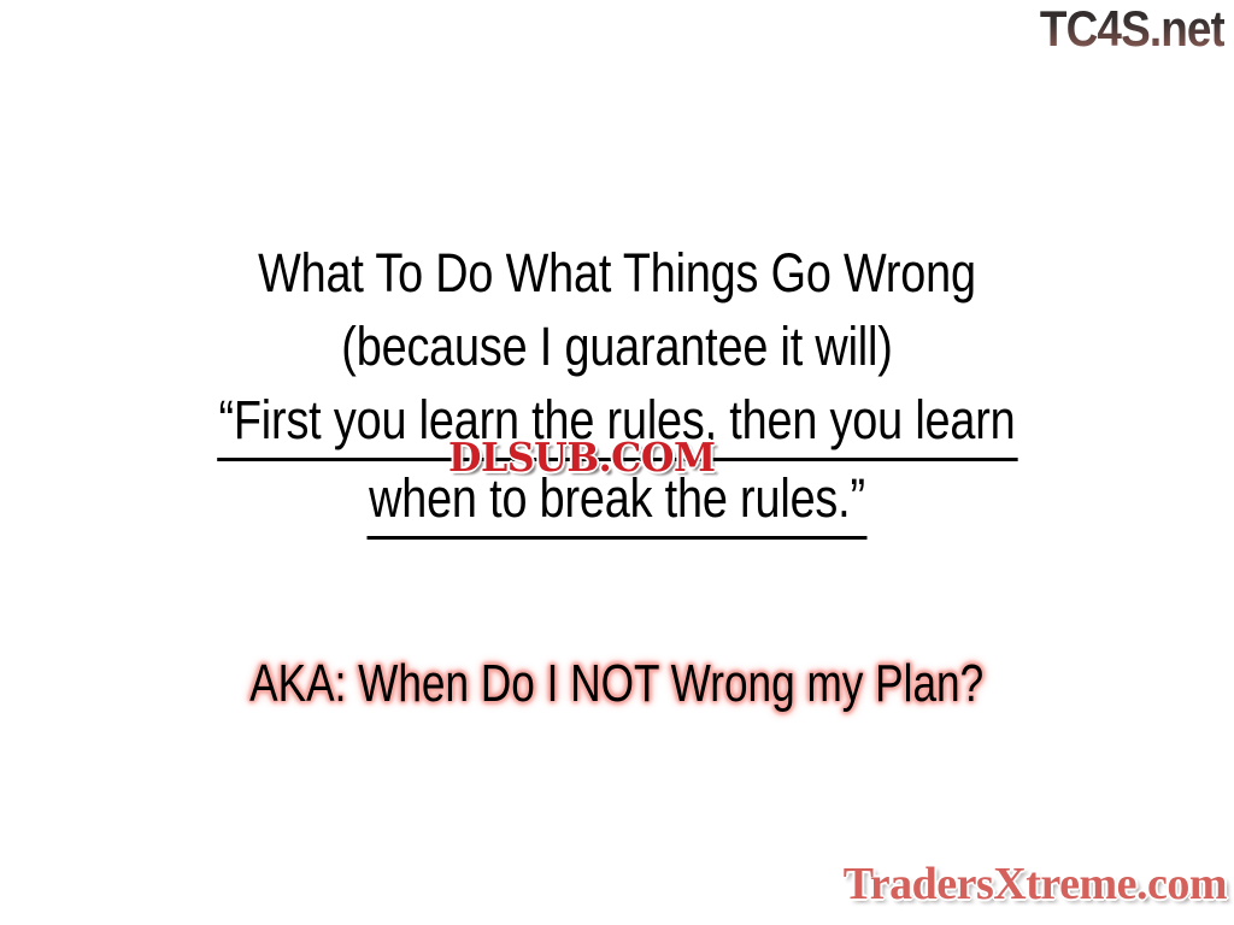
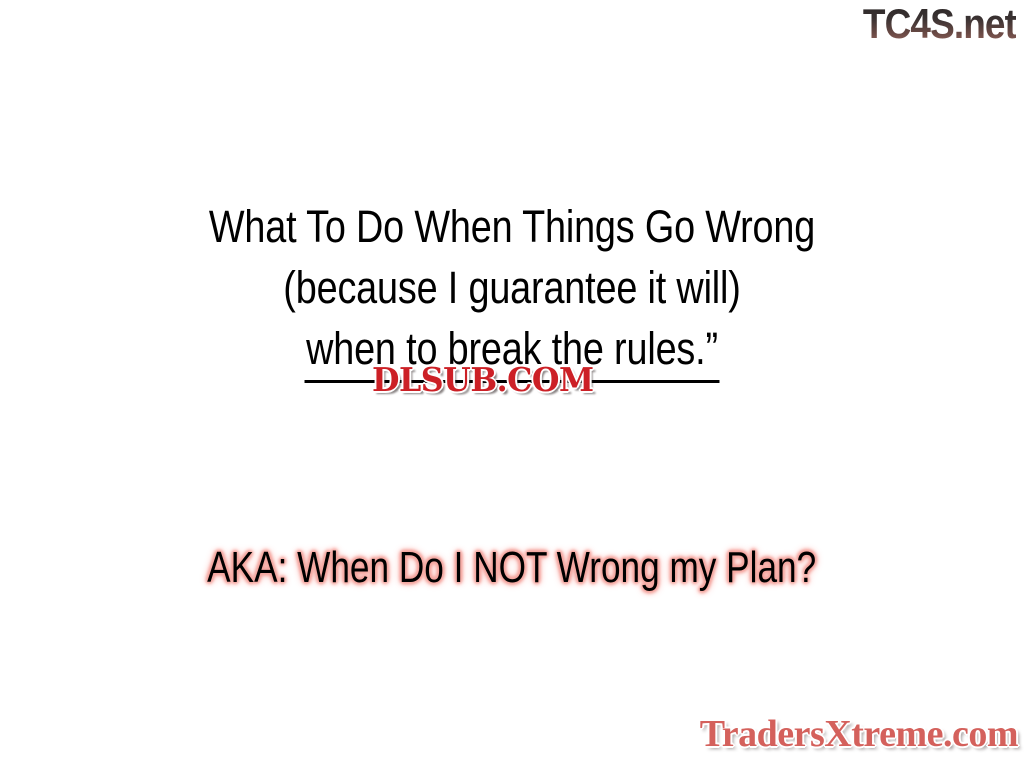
  TC4S.net
- What To Do What Things Go Wrong
+ What To Do When Things Go Wrong
  (because I guarantee it will)
- “First you learn the rules, then you learn
  when to break the rules.”
  DLSUB.COM
  AKA: When Do I NOT Wrong my Plan?
  TradersXtreme.com
